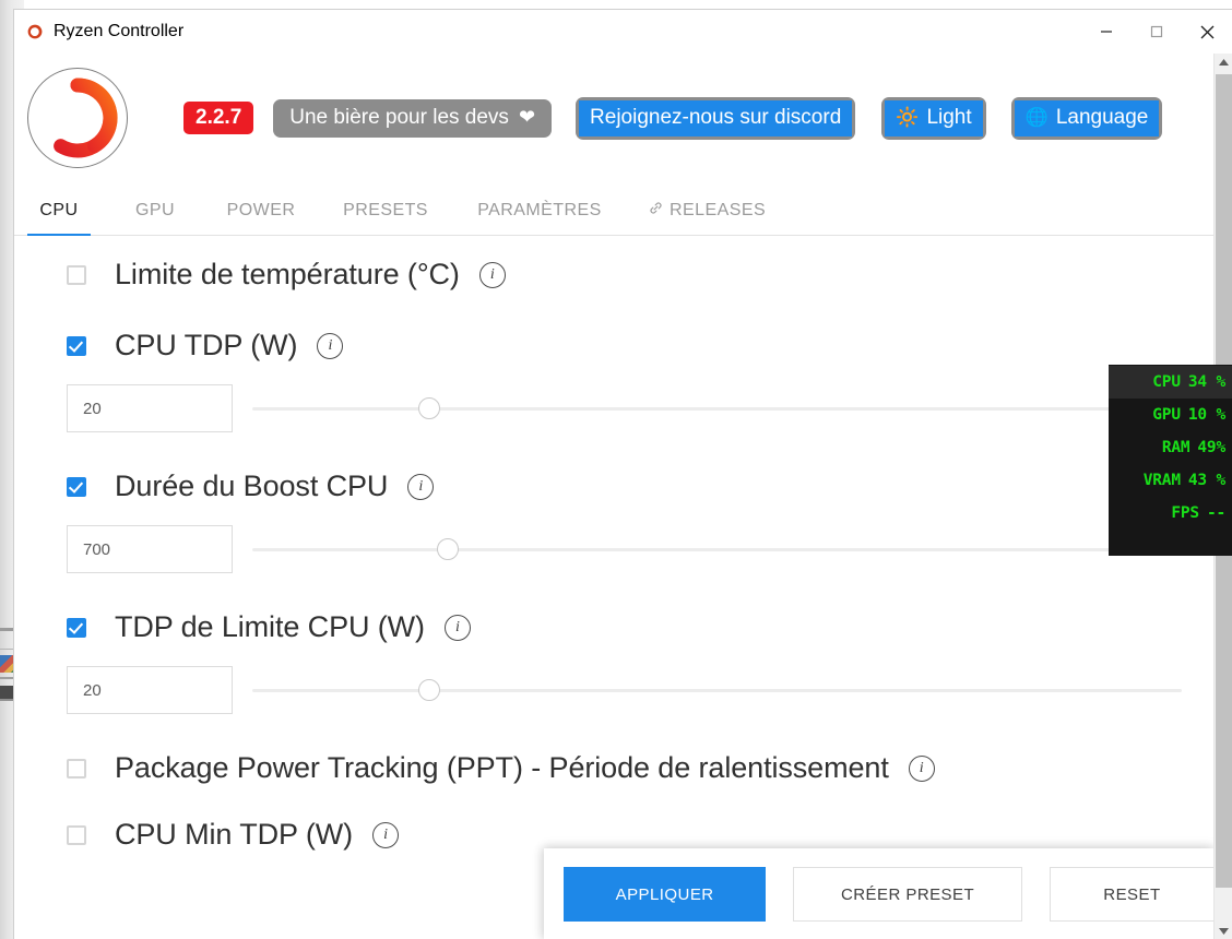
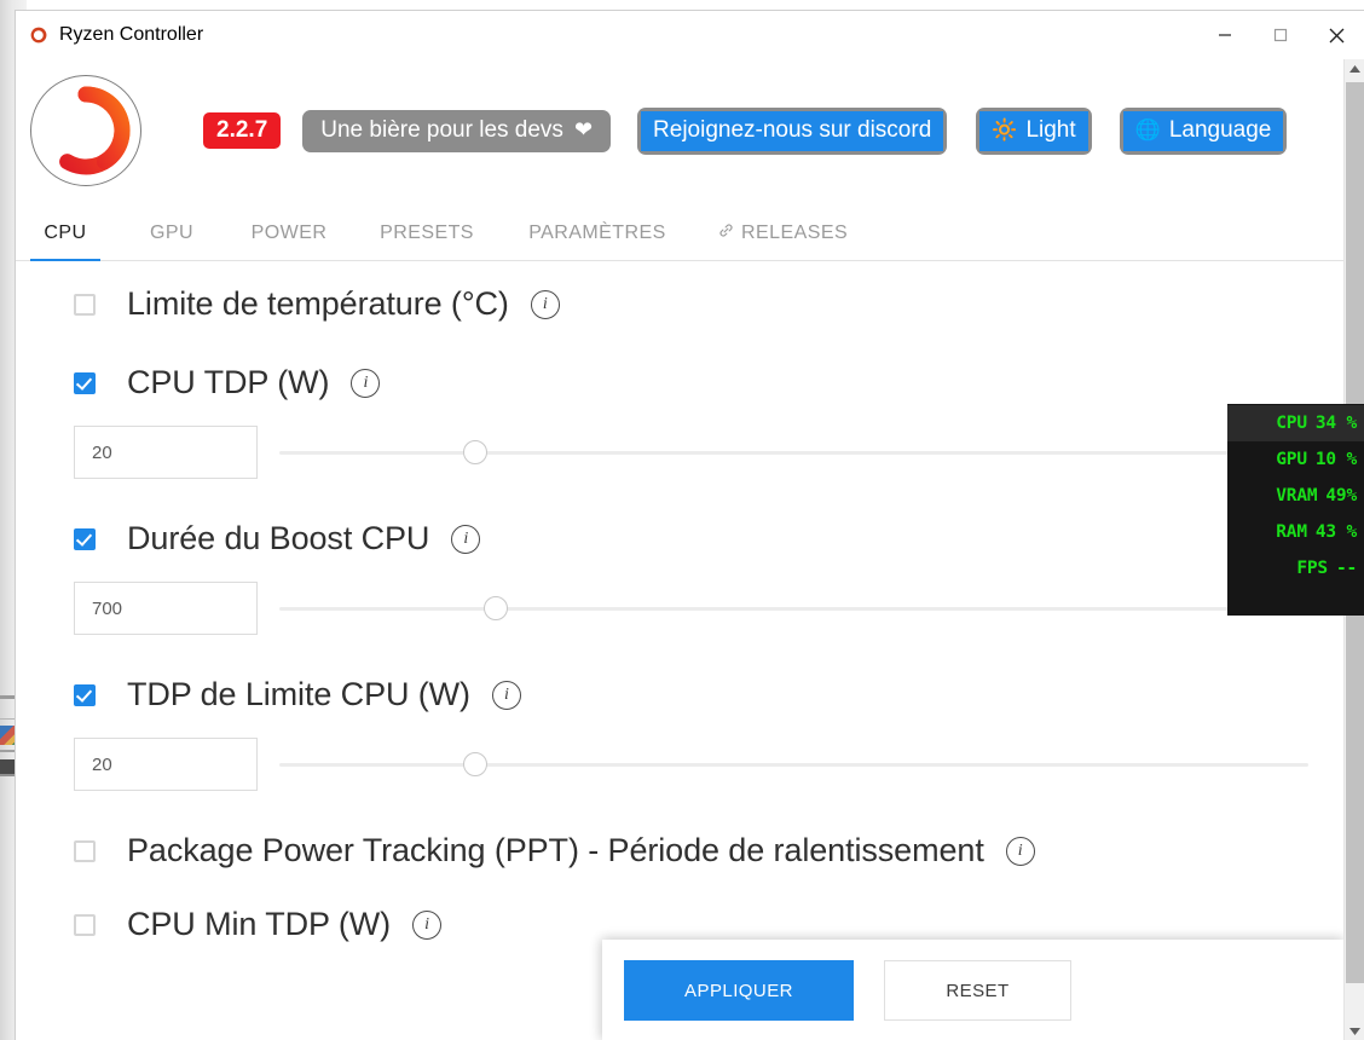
  Ryzen Controller
  2.2.7
  Une bière pour les devs
  ❤
  Rejoignez-nous sur discord
  🔆
  Light
  🌐
  Language
  CPU
  GPU
  POWER
  PRESETS
  PARAMÈTRES
  RELEASES
  Limite de température (°C)
  i
  CPU TDP (W)
  i
  20
  Durée du Boost CPU
  i
  700
  TDP de Limite CPU (W)
  i
  20
  Package Power Tracking (PPT) - Période de ralentissement
  i
  CPU Min TDP (W)
  i
  APPLIQUER
- CRÉER PRESET
  RESET
  CPU
  34 %
  GPU
  10 %
- RAM
+ VRAM
  49%
- VRAM
+ RAM
  43 %
  FPS
  --
